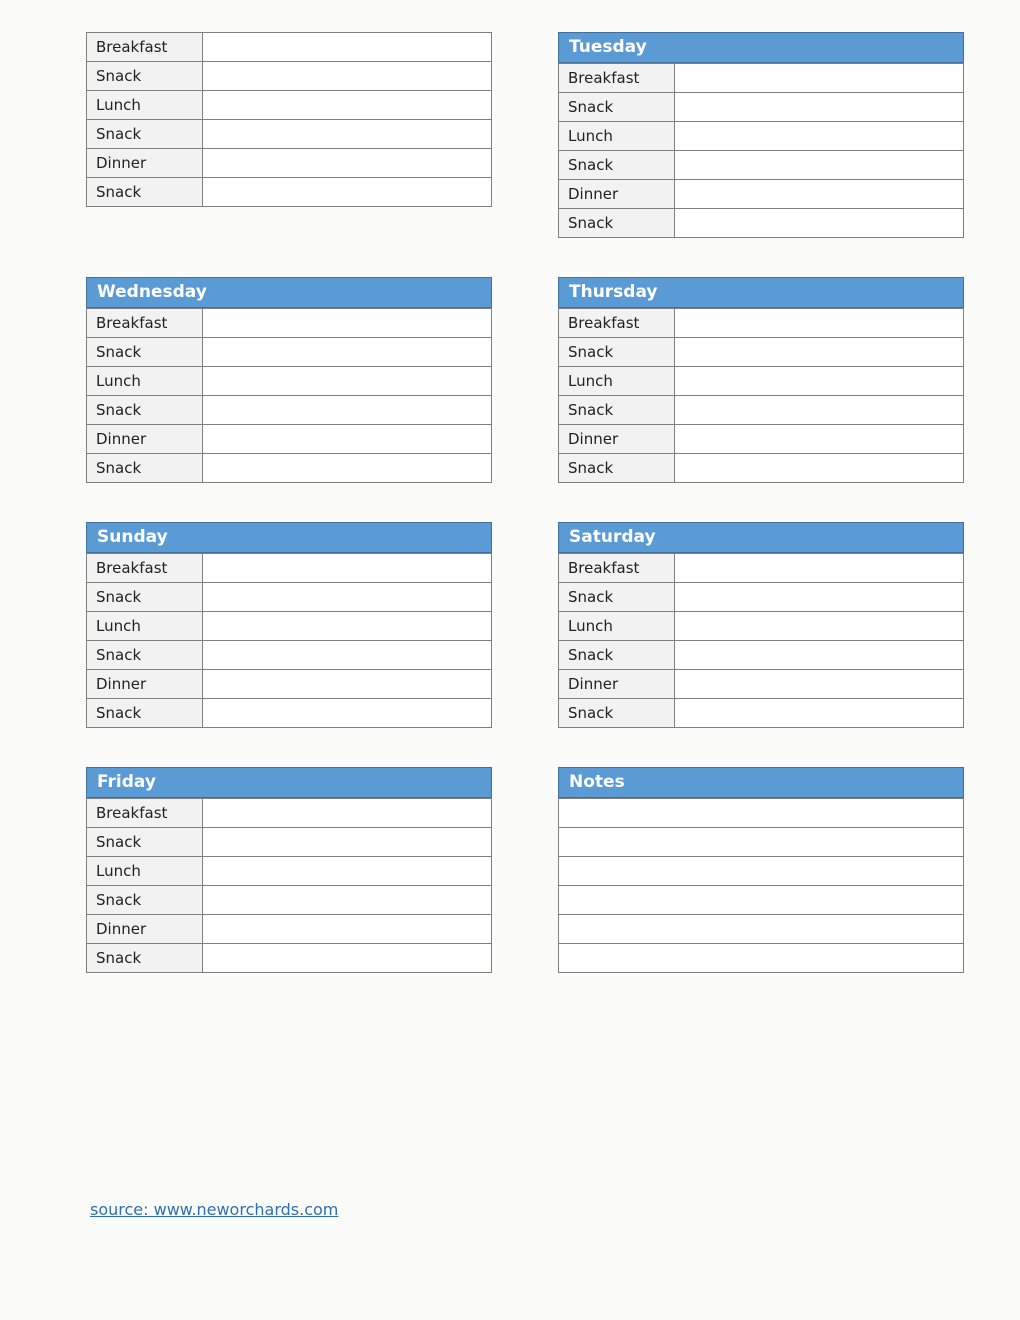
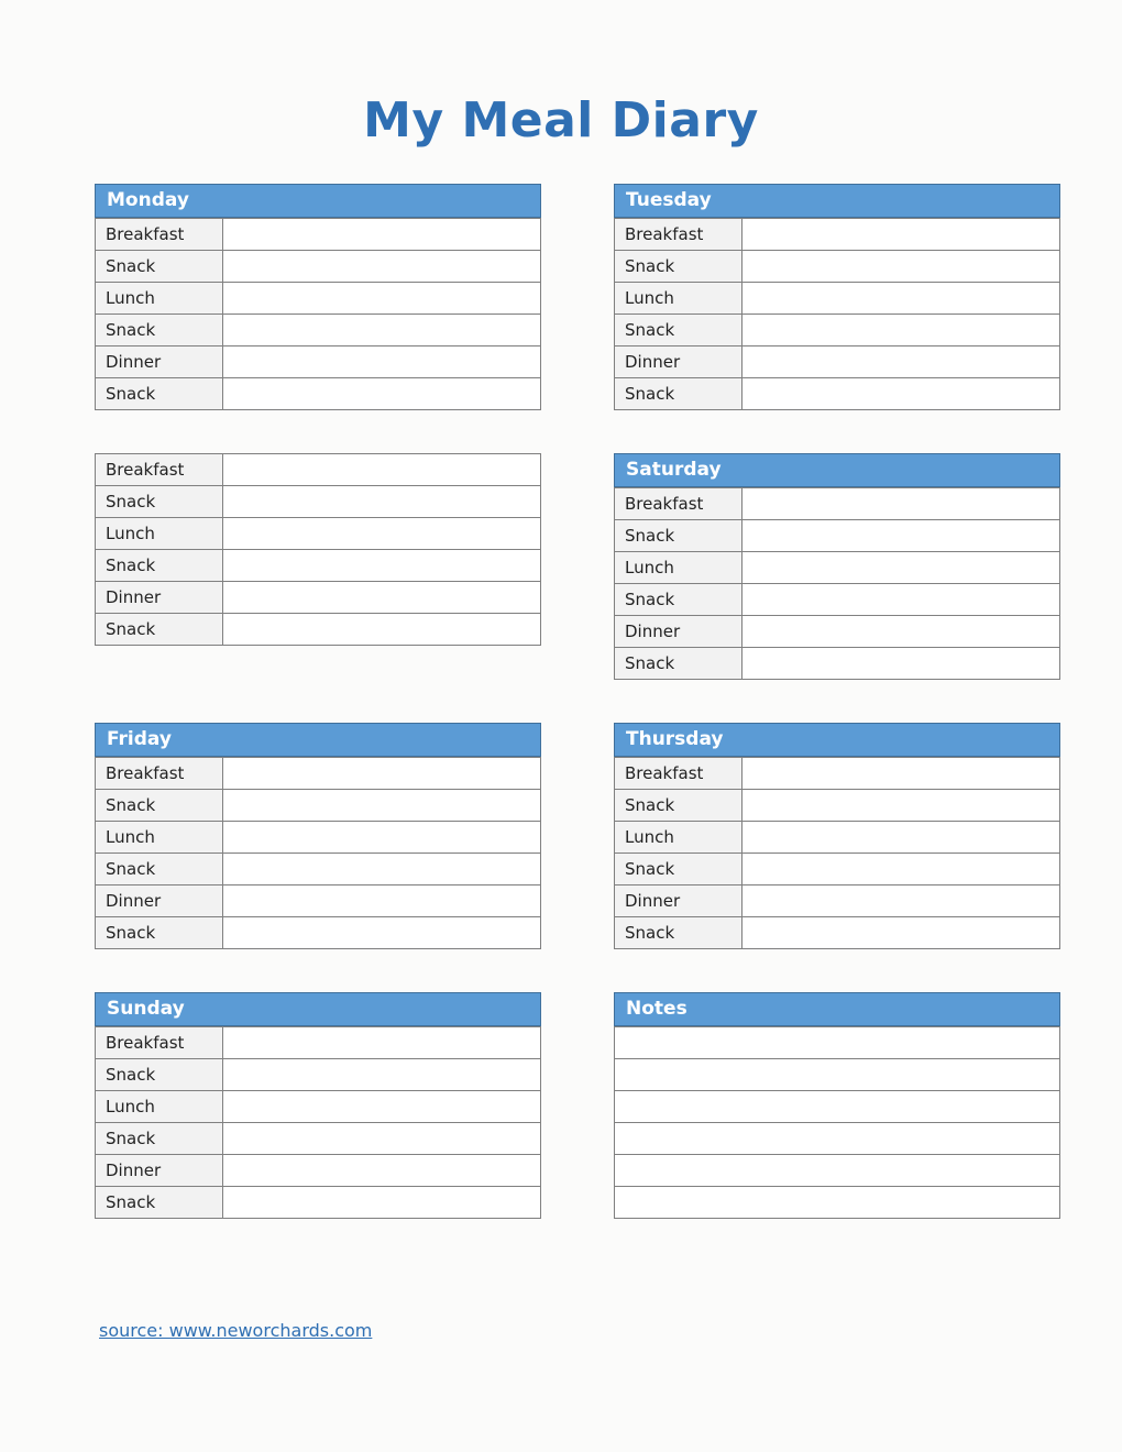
+ My Meal Diary
+ Monday
  Breakfast
  Snack
  Lunch
  Snack
  Dinner
  Snack
  Tuesday
  Breakfast
  Snack
  Lunch
  Snack
  Dinner
  Snack
- Wednesday
  Breakfast
  Snack
  Lunch
  Snack
  Dinner
  Snack
- Thursday
+ Saturday
  Breakfast
  Snack
  Lunch
  Snack
  Dinner
  Snack
- Sunday
+ Friday
  Breakfast
  Snack
  Lunch
  Snack
  Dinner
  Snack
- Saturday
+ Thursday
  Breakfast
  Snack
  Lunch
  Snack
  Dinner
  Snack
- Friday
+ Sunday
  Breakfast
  Snack
  Lunch
  Snack
  Dinner
  Snack
  Notes
  source: www.neworchards.com
